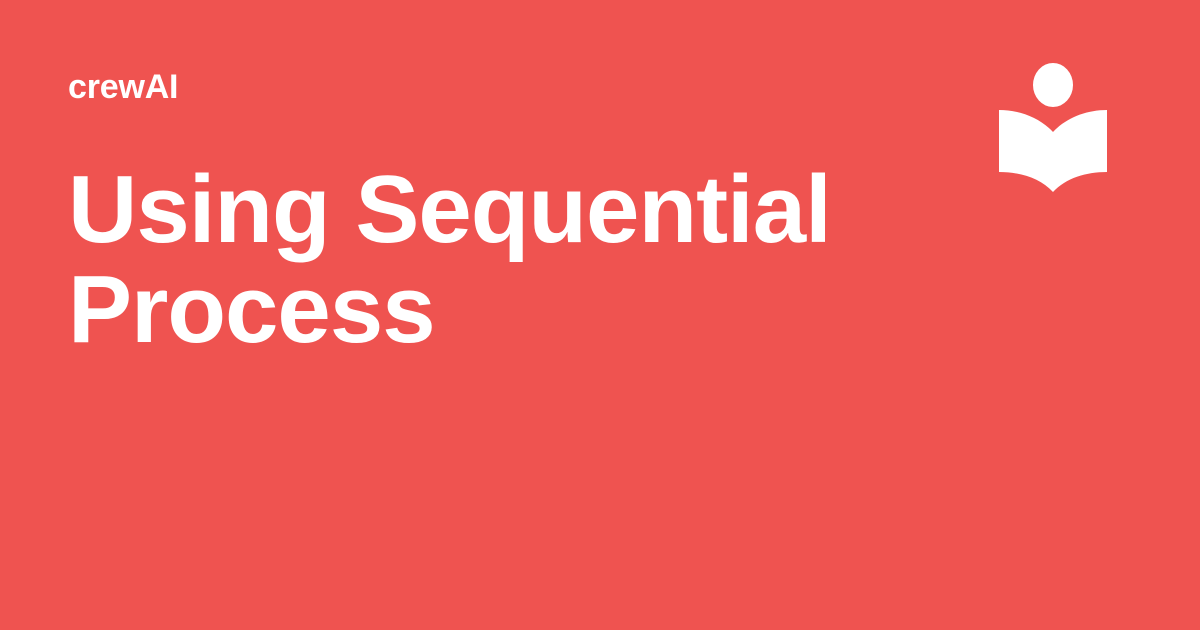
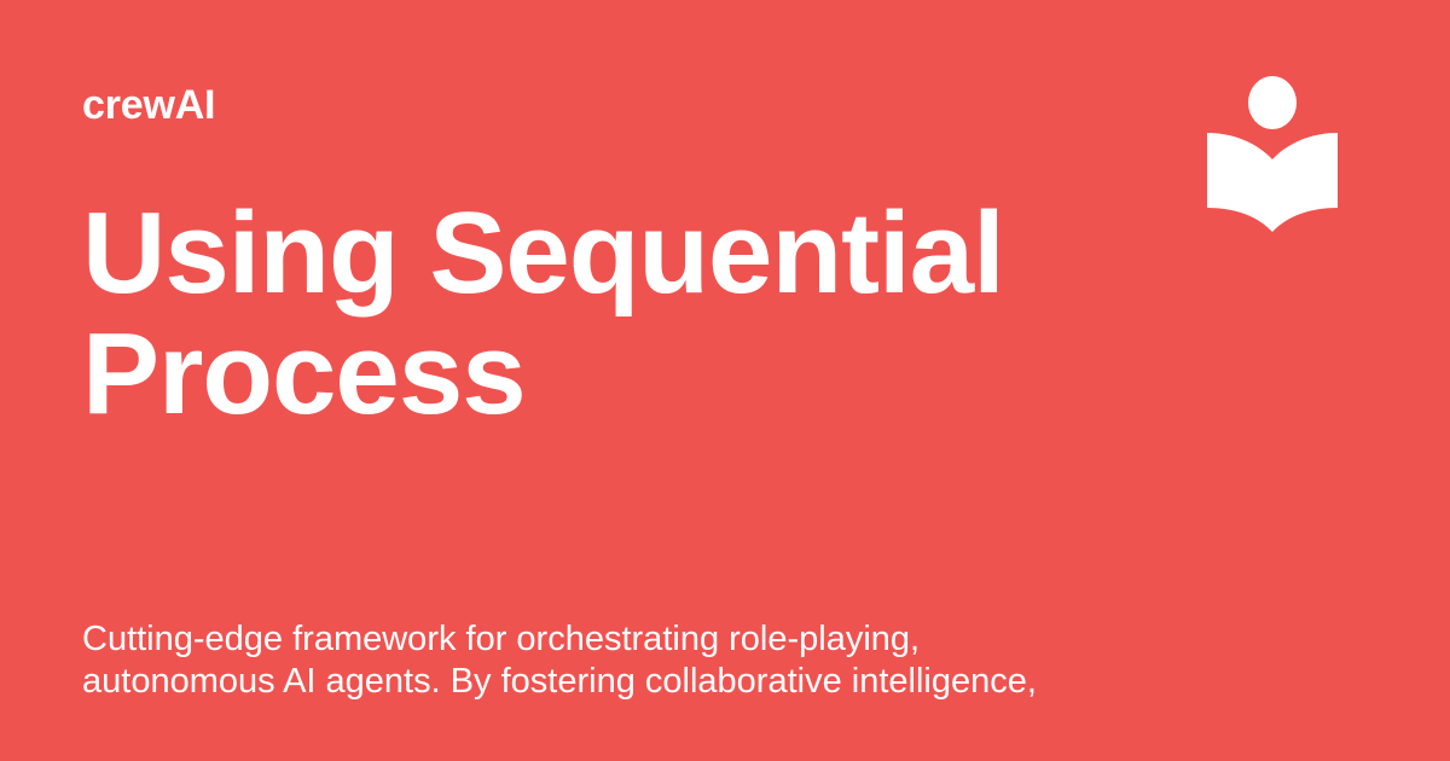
  crewAI
  Using Sequential Process
+ Cutting-edge framework for orchestrating role-playing,
+ autonomous AI agents. By fostering collaborative intelligence,
